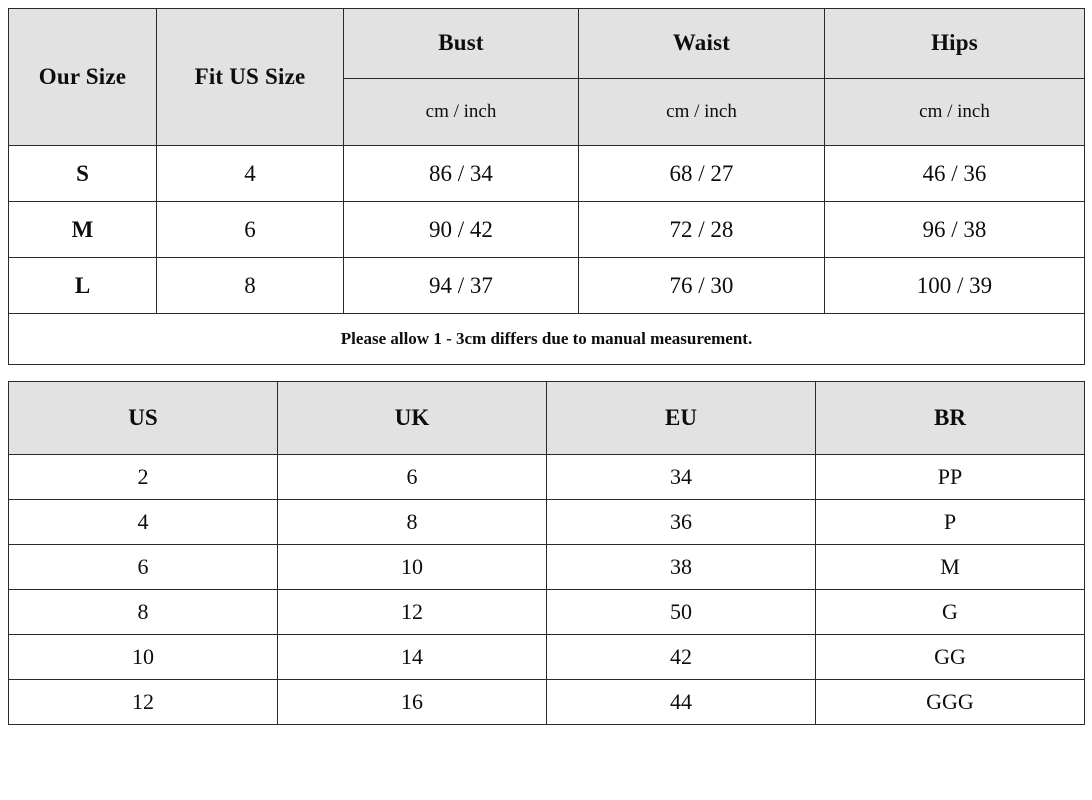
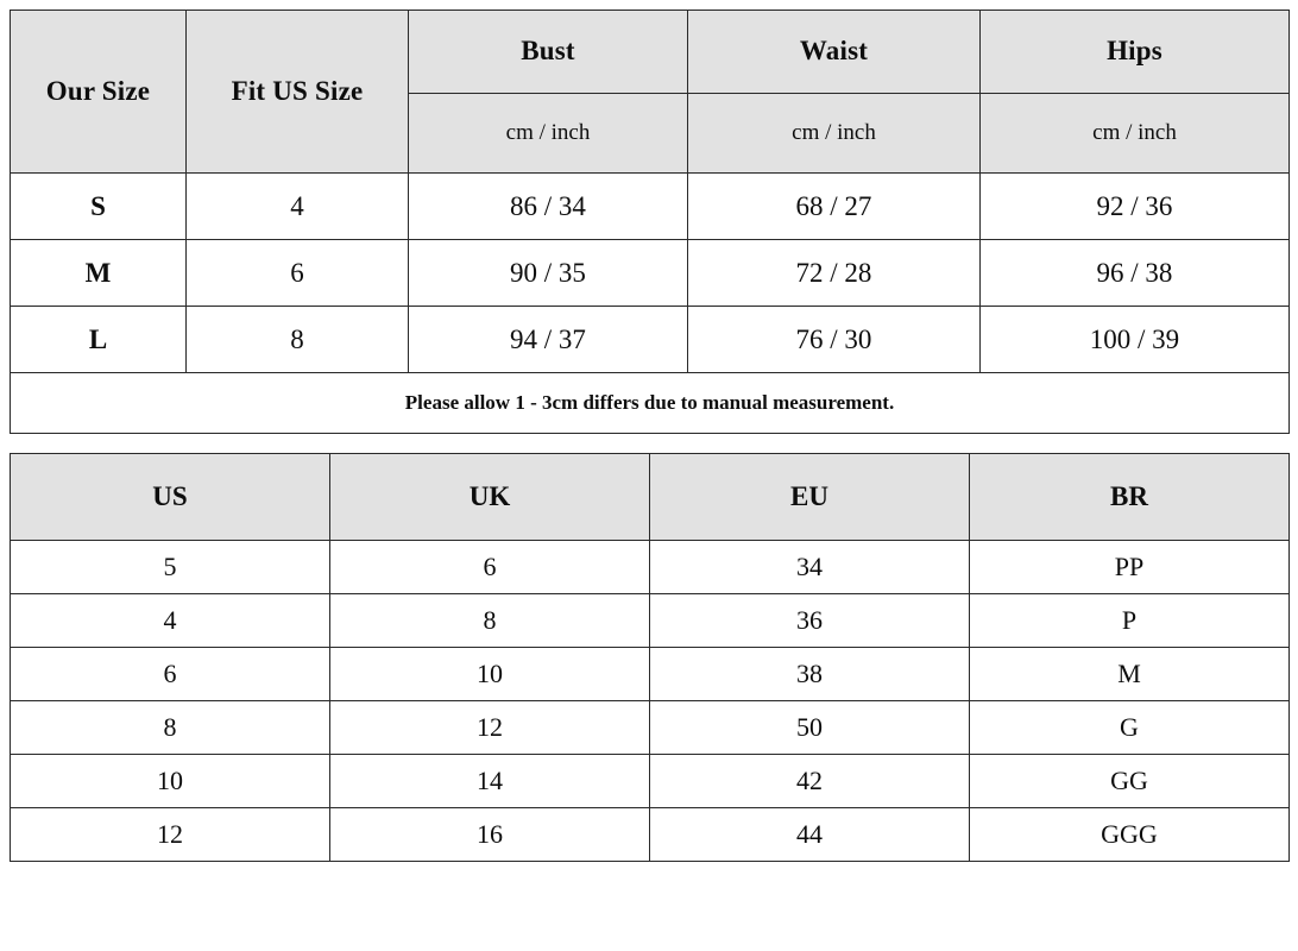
  Our Size	Fit US Size	Bust	Waist	Hips
  cm / inch	cm / inch	cm / inch
- S	4	86 / 34	68 / 27	46 / 36
+ S	4	86 / 34	68 / 27	92 / 36
- M	6	90 / 42	72 / 28	96 / 38
+ M	6	90 / 35	72 / 28	96 / 38
  L	8	94 / 37	76 / 30	100 / 39
  Please allow 1 - 3cm differs due to manual measurement.
  US	UK	EU	BR
- 2	6	34	PP
+ 5	6	34	PP
  4	8	36	P
  6	10	38	M
  8	12	50	G
  10	14	42	GG
  12	16	44	GGG
